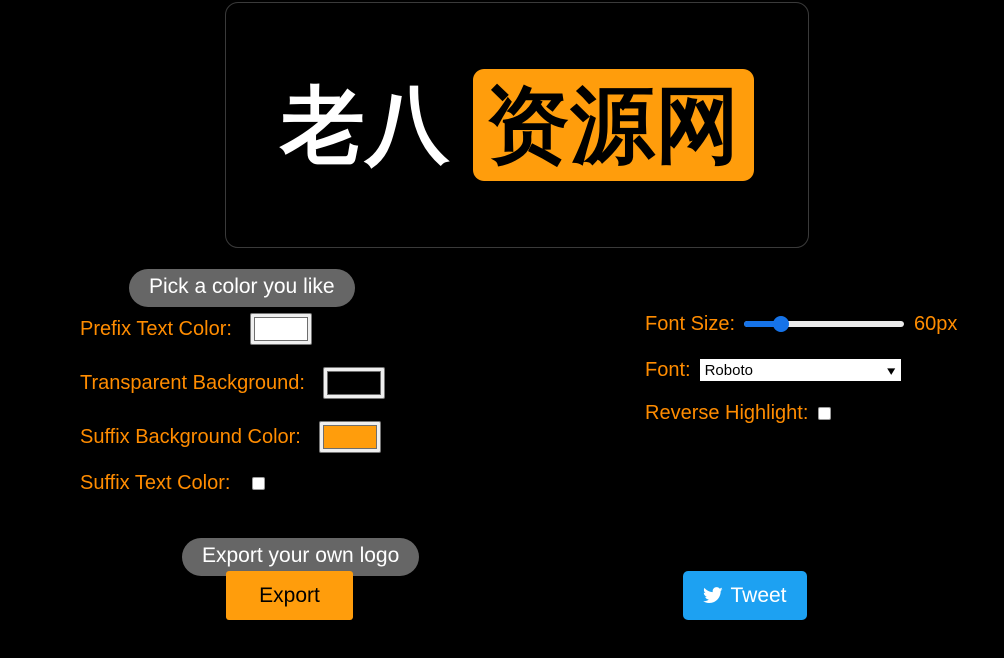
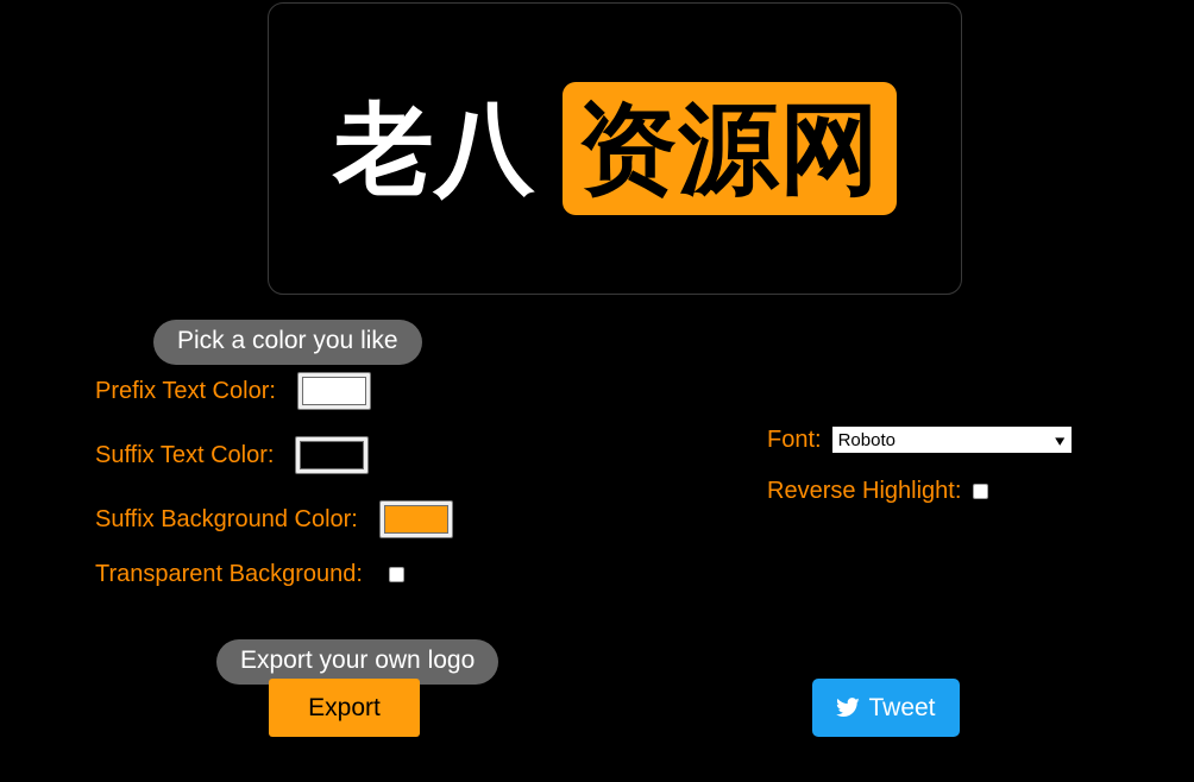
  老八
  资源网
  Pick a color you like
  Prefix Text Color:
- Transparent Background:
+ Suffix Text Color:
  Suffix Background Color:
- Suffix Text Color:
+ Transparent Background:
- Font Size:
- 60px
  Font:
  Roboto
  ▾
  Reverse Highlight:
  Export your own logo
  Export
  Tweet
